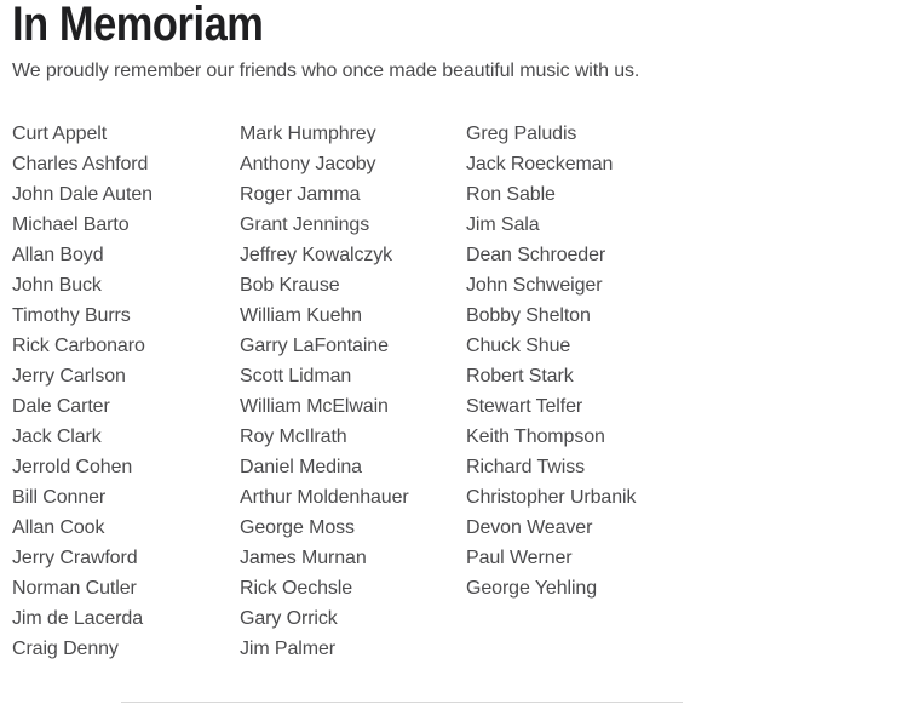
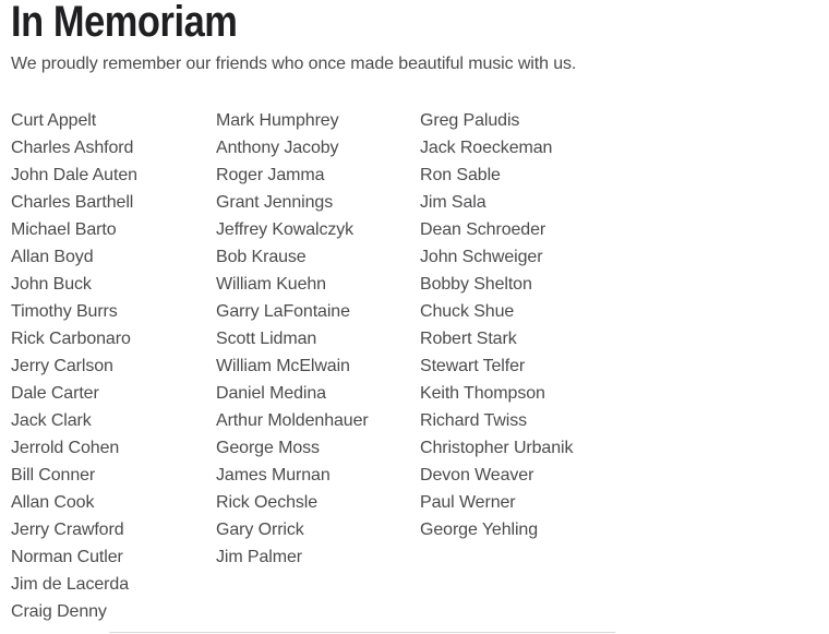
  In Memoriam
  We proudly remember our friends who once made beautiful music with us.
  Curt Appelt
  Charles Ashford
  John Dale Auten
+ Charles Barthell
  Michael Barto
  Allan Boyd
  John Buck
  Timothy Burrs
  Rick Carbonaro
  Jerry Carlson
  Dale Carter
  Jack Clark
  Jerrold Cohen
  Bill Conner
  Allan Cook
  Jerry Crawford
  Norman Cutler
  Jim de Lacerda
  Craig Denny
  Mark Humphrey
  Anthony Jacoby
  Roger Jamma
  Grant Jennings
  Jeffrey Kowalczyk
  Bob Krause
  William Kuehn
  Garry LaFontaine
  Scott Lidman
  William McElwain
- Roy McIlrath
  Daniel Medina
  Arthur Moldenhauer
  George Moss
  James Murnan
  Rick Oechsle
  Gary Orrick
  Jim Palmer
  Greg Paludis
  Jack Roeckeman
  Ron Sable
  Jim Sala
  Dean Schroeder
  John Schweiger
  Bobby Shelton
  Chuck Shue
  Robert Stark
  Stewart Telfer
  Keith Thompson
  Richard Twiss
  Christopher Urbanik
  Devon Weaver
  Paul Werner
  George Yehling
